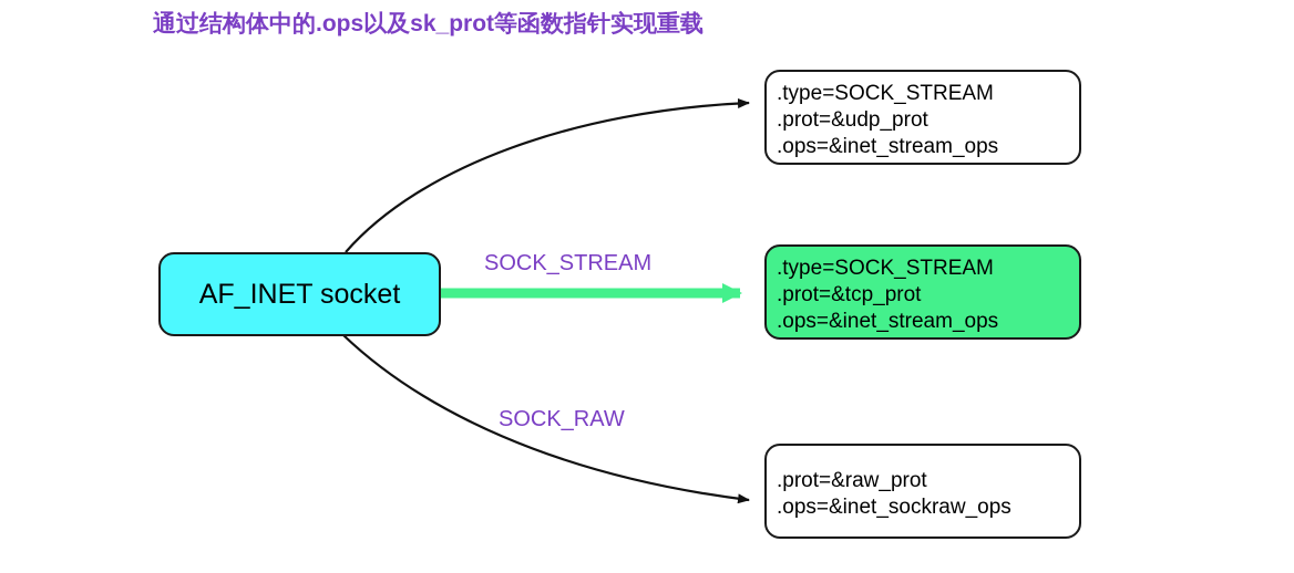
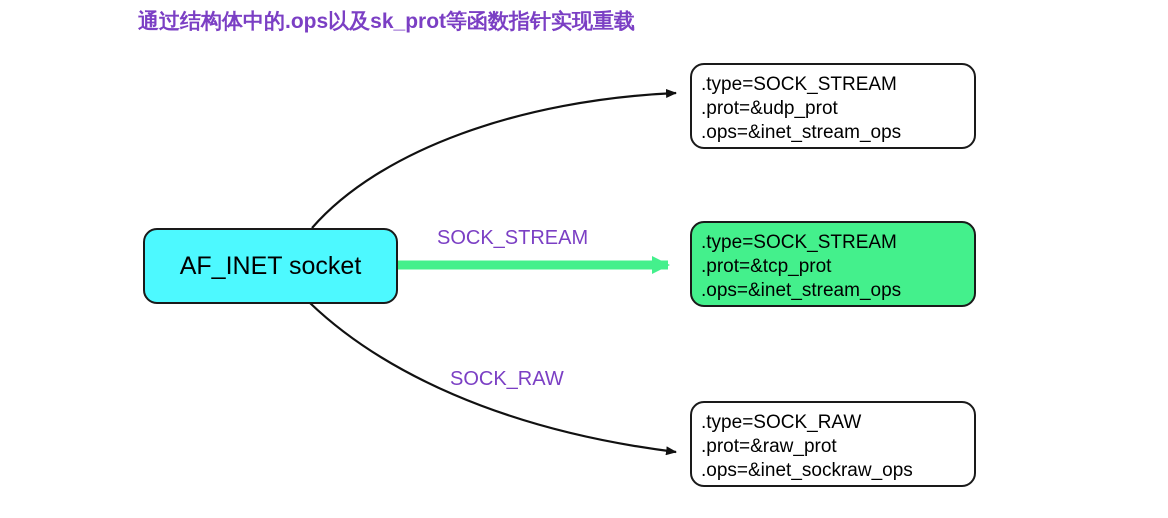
  通过结构体中的.ops以及sk_prot等函数指针实现重载
  AF_INET socket
  .type=SOCK_STREAM
  .prot=&udp_prot
  .ops=&inet_stream_ops
  .type=SOCK_STREAM
  .prot=&tcp_prot
  .ops=&inet_stream_ops
+ .type=SOCK_RAW
  .prot=&raw_prot
  .ops=&inet_sockraw_ops
  SOCK_STREAM
  SOCK_RAW
